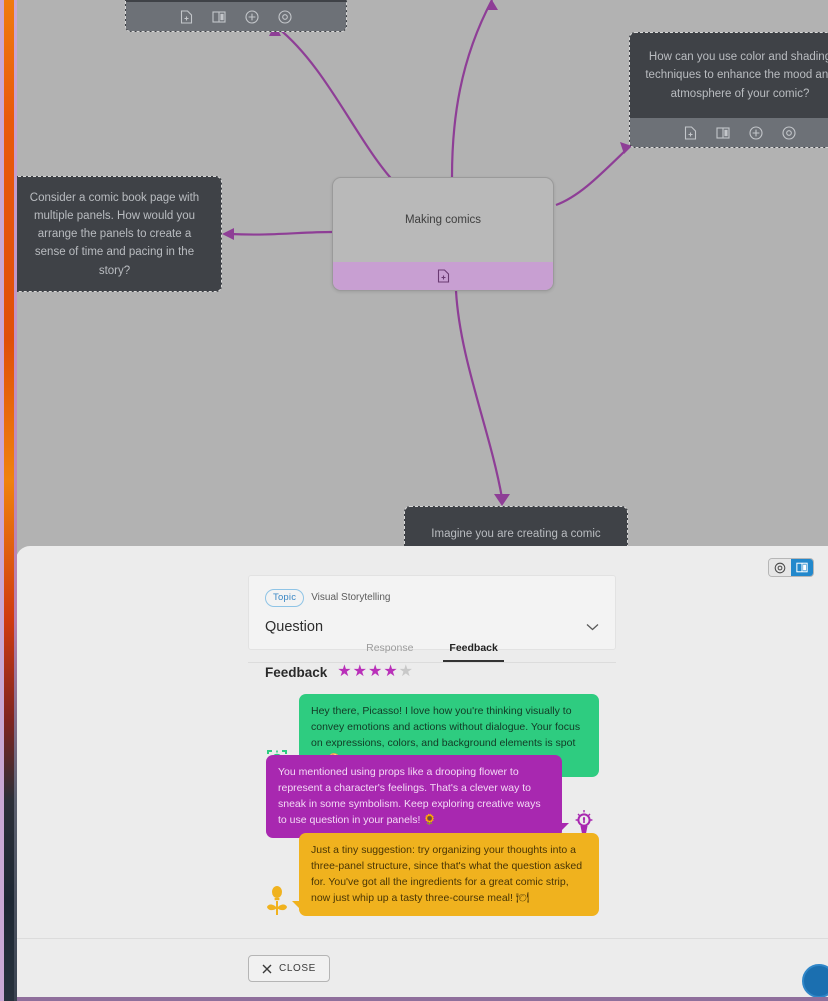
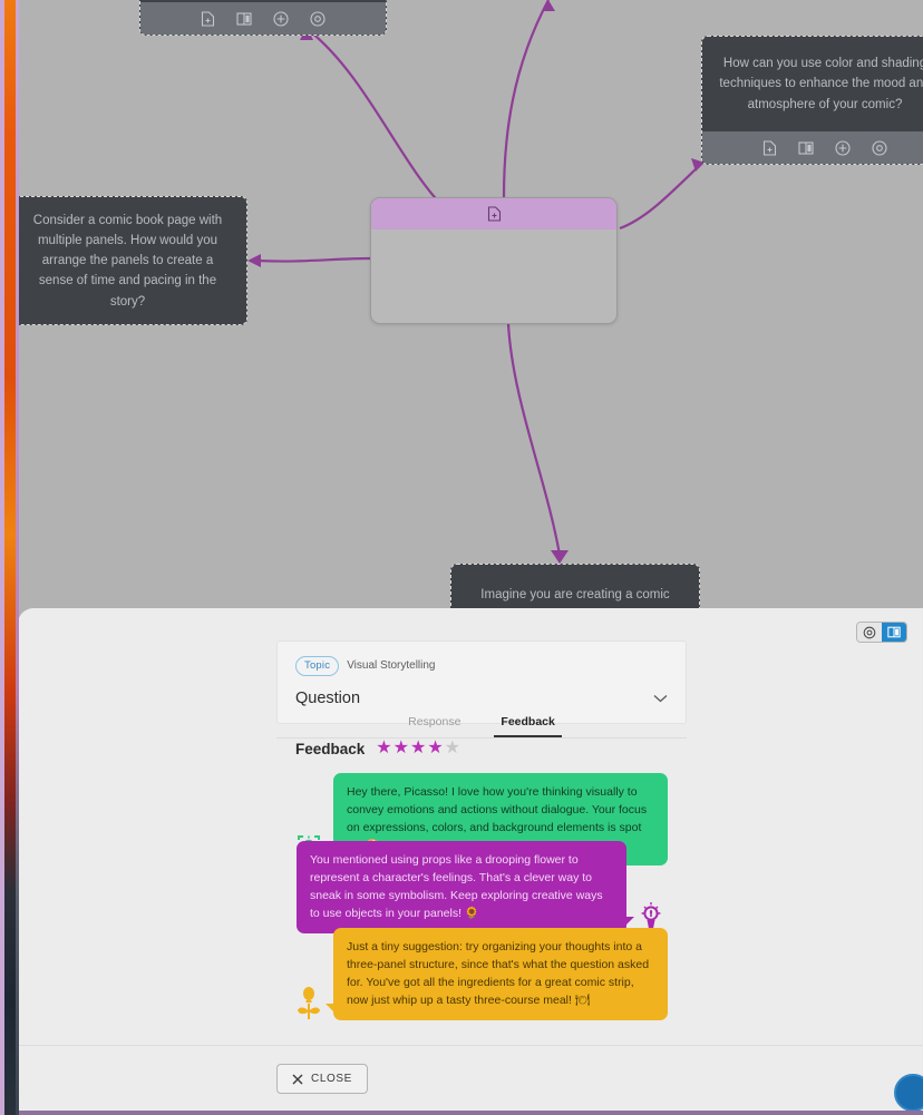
  How can you use color and shadin techniques to enhance the mood an atmosphere of your comic?
  Consider a comic book page with multiple panels. How would you arrange the panels to create a sense of time and pacing in the story?
- Making comics
  Topic
  Visual Storytelling
  Question
  Response
  Feedback
  CLOSE
  Feedback
  ★
  ★
  ★
  ★
  ★
  Hey there, Picasso! I love how you're thinking visually to convey emotions and actions without dialogue. Your focus on expressions, colors, and background elements is spot
- You mentioned using props like a drooping flower to represent a character's feelings. That's a clever way to sneak in some symbolism. Keep exploring creative ways to use question in your panels! 🌻
+ You mentioned using props like a drooping flower to represent a character's feelings. That's a clever way to sneak in some symbolism. Keep exploring creative ways to use objects in your panels! 🌻
  Just a tiny suggestion: try organizing your thoughts into a three-panel structure, since that's what the question asked for. You've got all the ingredients for a great comic strip, now just whip up a tasty three-course meal! 🍽
